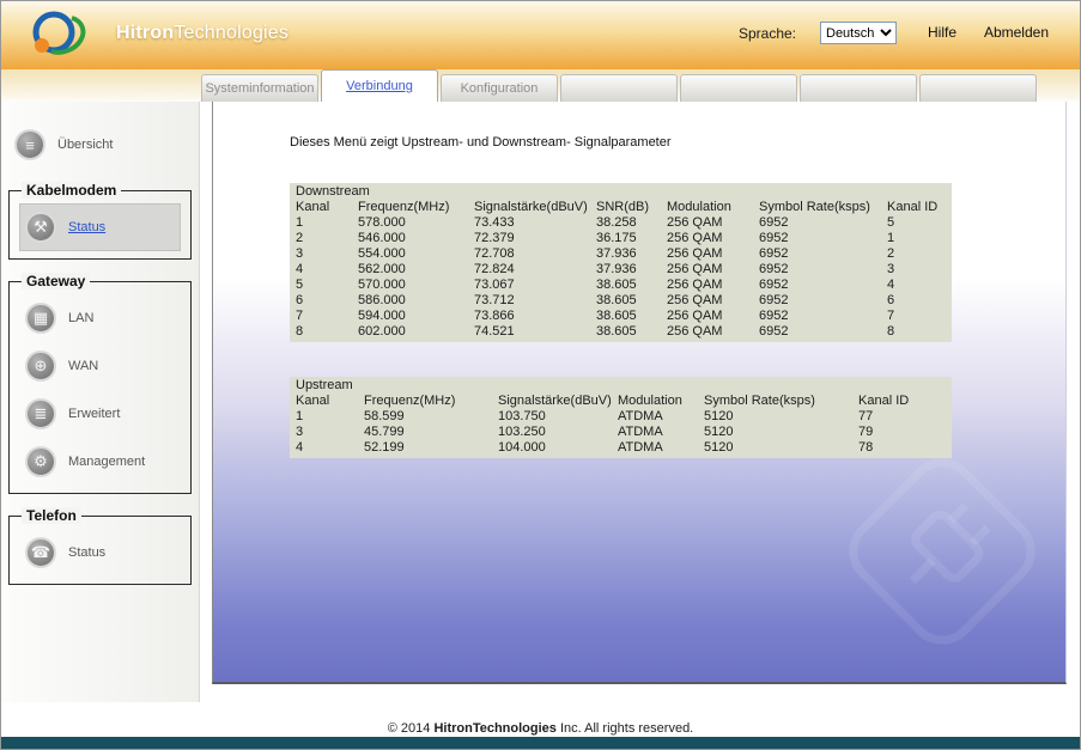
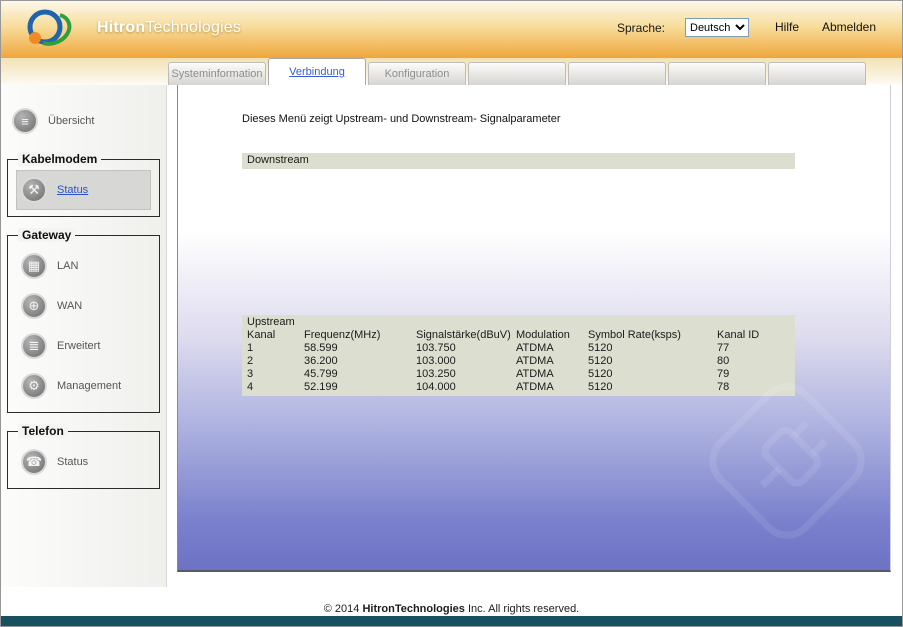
  HitronTechnologies
  Sprache:
  Deutsch
  Hilfe
  Abmelden
  Systeminformation
  Verbindung
  Konfiguration
  ≡
  Übersicht
  Kabelmodem
  ⚒
  Status
  Gateway
  ▦
  LAN
  ⊕
  WAN
  ≣
  Erweitert
  ⚙
  Management
  Telefon
  ☎
  Status
  Dieses Menü zeigt Upstream- und Downstream- Signalparameter
  Downstream
- Kanal	Frequenz(MHz)	Signalstärke(dBuV)	SNR(dB)	Modulation	Symbol Rate(ksps)	Kanal ID
- 1	578.000	73.433	38.258	256 QAM	6952	5
- 2	546.000	72.379	36.175	256 QAM	6952	1
- 3	554.000	72.708	37.936	256 QAM	6952	2
- 4	562.000	72.824	37.936	256 QAM	6952	3
- 5	570.000	73.067	38.605	256 QAM	6952	4
- 6	586.000	73.712	38.605	256 QAM	6952	6
- 7	594.000	73.866	38.605	256 QAM	6952	7
- 8	602.000	74.521	38.605	256 QAM	6952	8
  Upstream
  Kanal	Frequenz(MHz)	Signalstärke(dBuV)	Modulation	Symbol Rate(ksps)	Kanal ID
  1	58.599	103.750	ATDMA	5120	77
+ 2	36.200	103.000	ATDMA	5120	80
  3	45.799	103.250	ATDMA	5120	79
  4	52.199	104.000	ATDMA	5120	78
  © 2014 HitronTechnologies Inc. All rights reserved.
